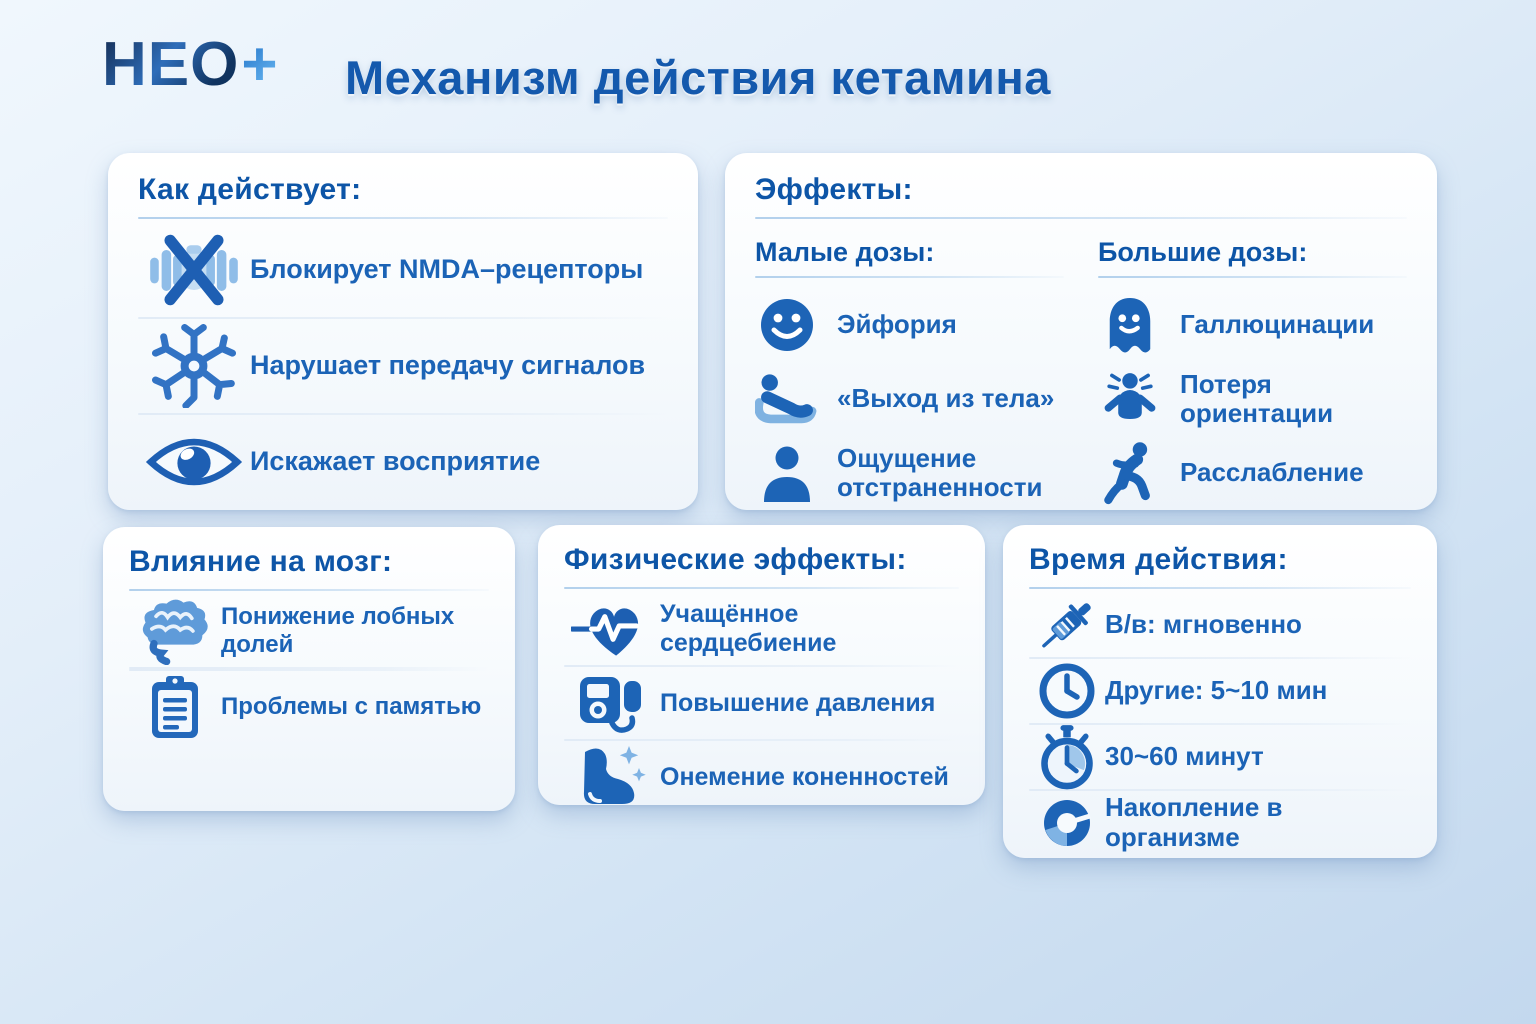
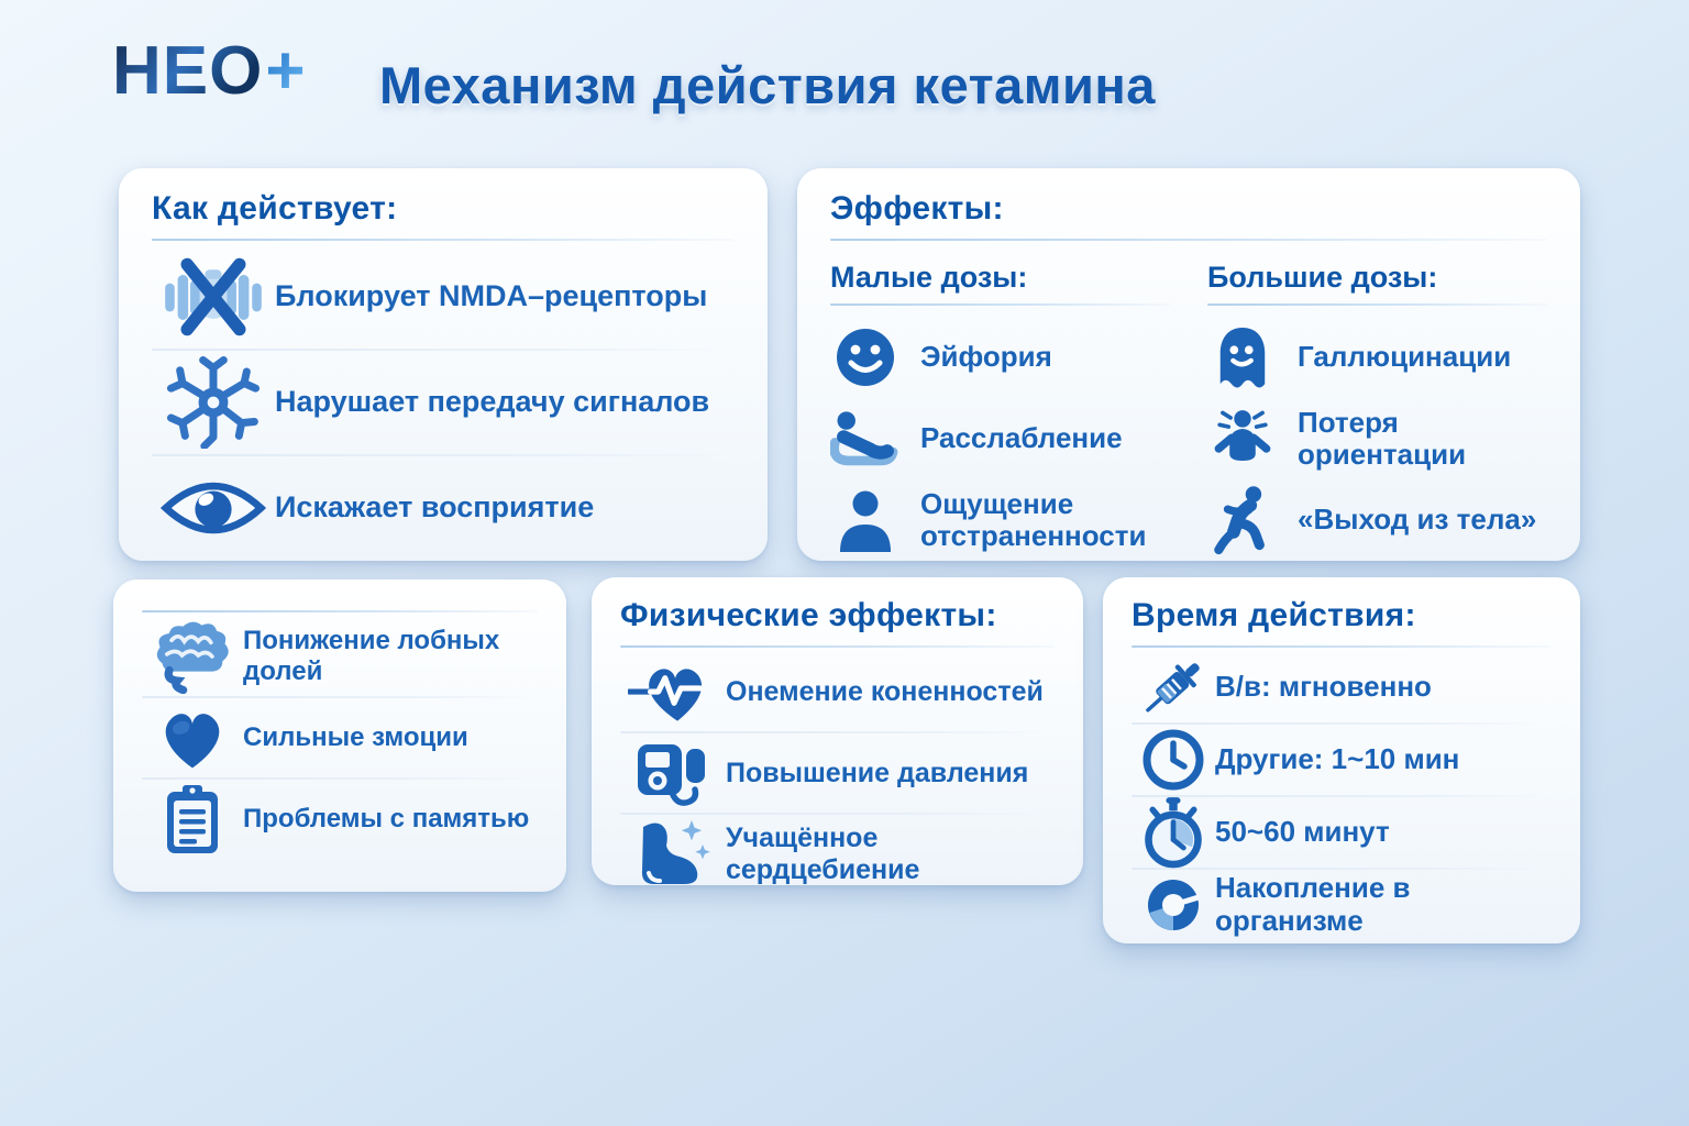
  НЕО+
  Механизм действия кетамина
  Как действует:
  Блокирует NMDA–рецепторы
  Нарушает передачу сигналов
  Искажает восприятие
  Эффекты:
  Малые дозы:
  Эйфория
- «Выход из тела»
+ Расслабление
  Ощущение отстраненности
  Большие дозы:
  Галлюцинации
  Потеря ориентации
- Расслабление
+ «Выход из тела»
- Влияние на мозг:
  Понижение лобных долей
+ Сильные змоции
  Проблемы с памятью
  Физические эффекты:
- Учащённое сердцебиение
+ Онемение коненностей
  Повышение давления
- Онемение коненностей
+ Учащённое сердцебиение
  Время действия:
  В/в: мгновенно
- Другие: 5~10 мин
+ Другие: 1~10 мин
- 30~60 минут
+ 50~60 минут
  Накопление в организме
